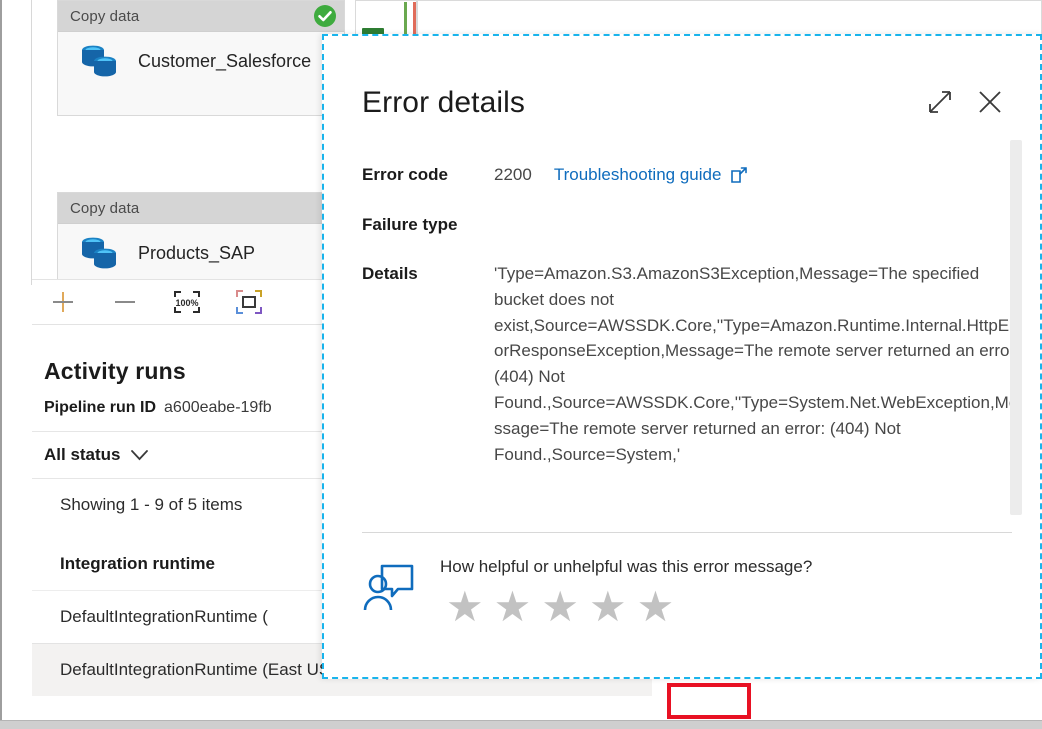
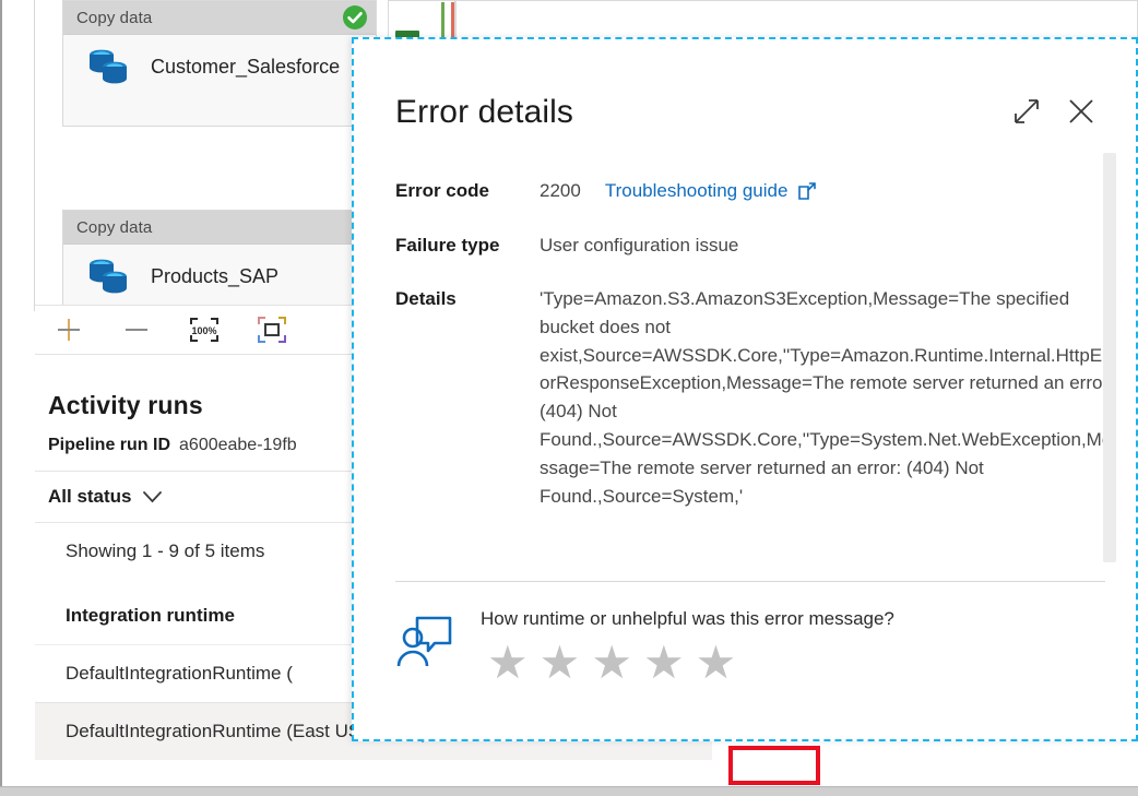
  Copy data
  Customer_Salesforce
  Copy data
  Products_SAP
  100%
  Activity runs
  Pipeline run ID
  a600eabe-19fb
  All status
  Showing 1 - 9 of 5 items
  Integration runtime
  DefaultIntegrationRuntime (
  DefaultIntegrationRuntime (East U
  Error details
  Error code
  2200
  Troubleshooting guide
  Failure type
+ User configuration issue
  Details
  'Type=Amazon.S3.AmazonS3Exception,Message=The specified bucket does not exist,Source=AWSSDK.Core,''Type=Amazon.Runtime.Internal.HttpEorResponseException,Message=The remote server returned an erro (404) Not Found.,Source=AWSSDK.Core,''Type=System.Net.WebException,Mssage=The remote server returned an error: (404) Not Found.,Source=System,'
- How helpful or unhelpful was this error message?
+ How runtime or unhelpful was this error message?
  ★
  ★
  ★
  ★
  ★
